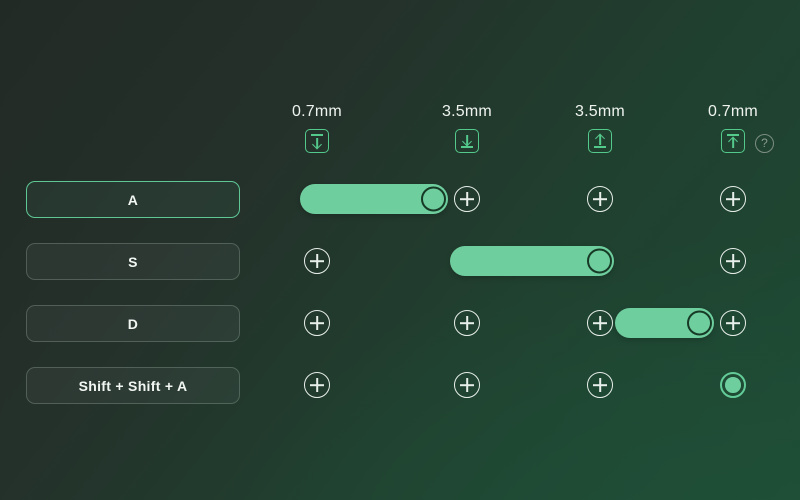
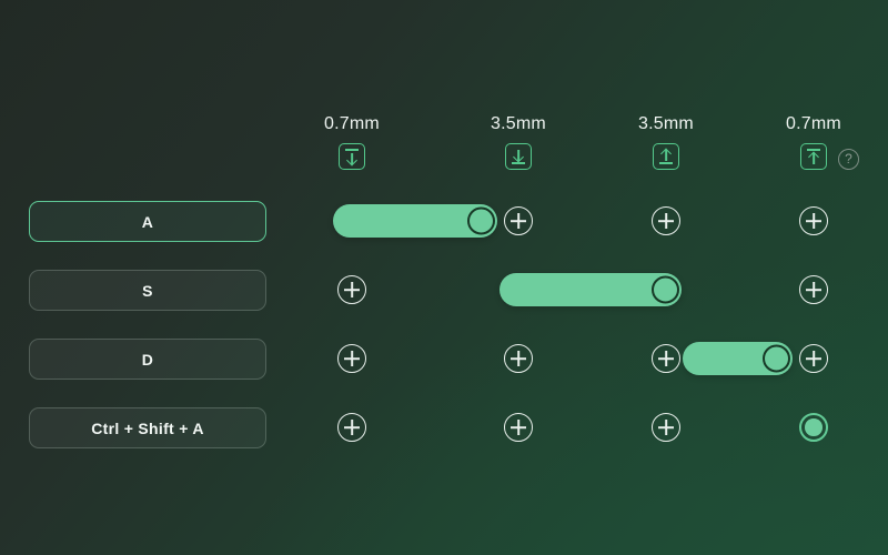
  0.7mm
  3.5mm
  3.5mm
  0.7mm
  ?
  A
  S
  D
- Shift + Shift + A
+ Ctrl + Shift + A
